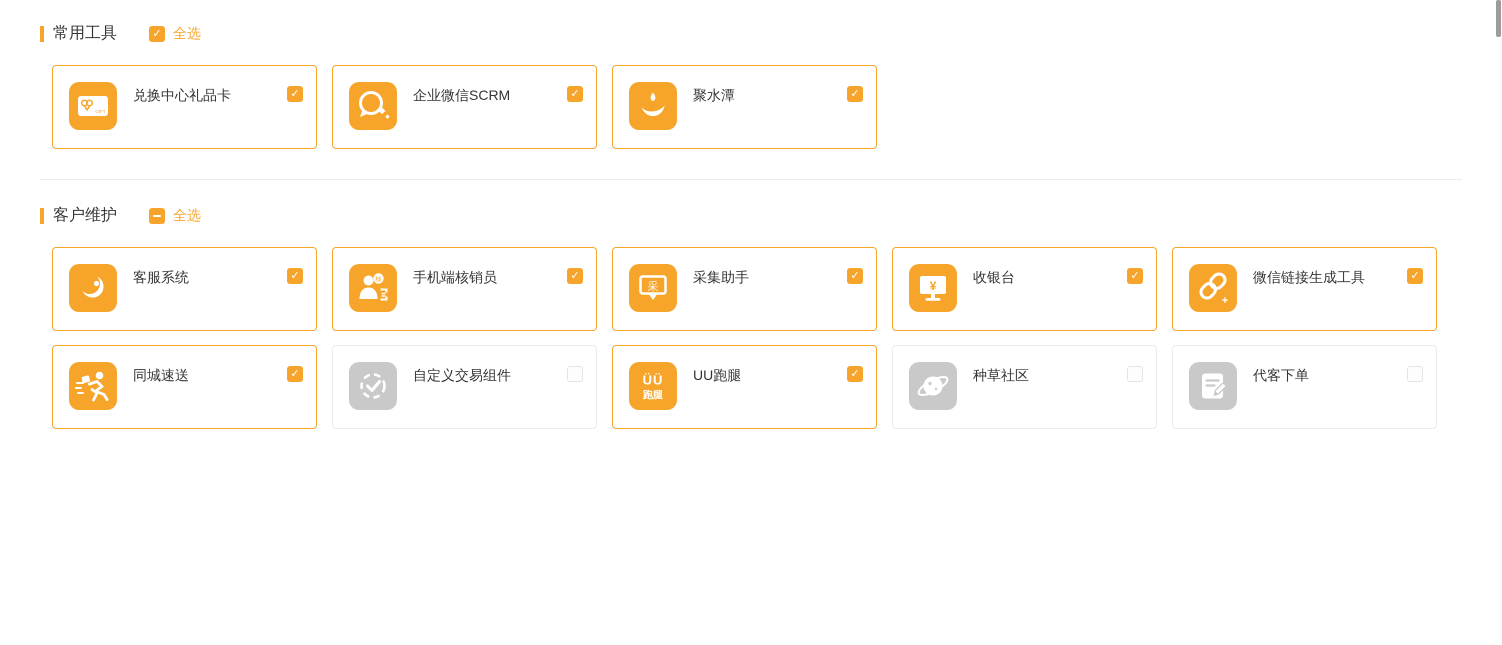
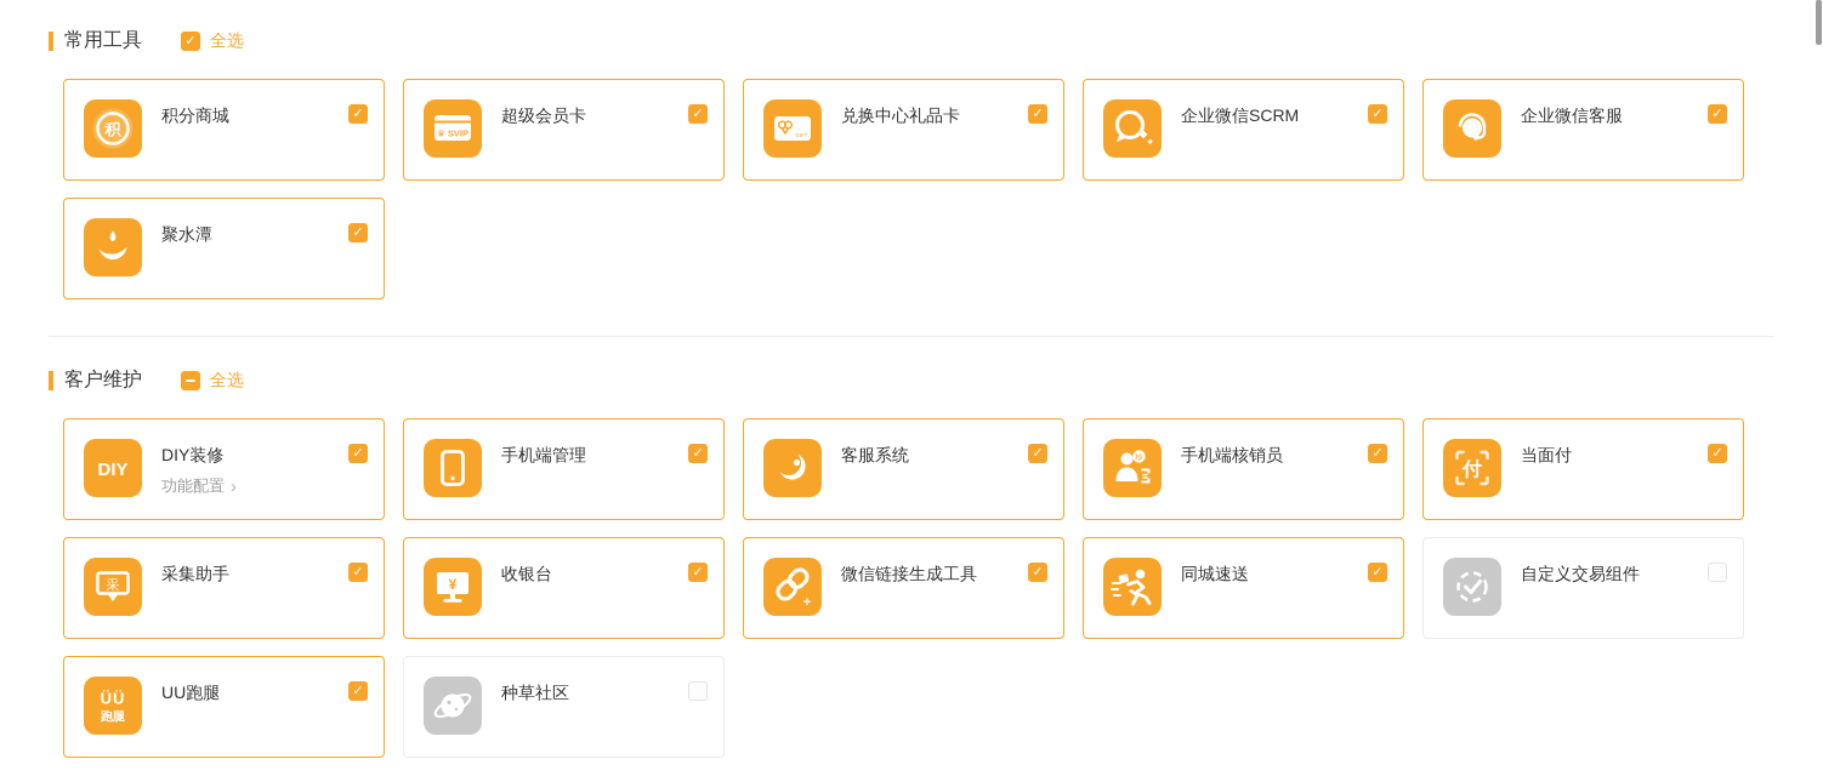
  常用工具
  全选
+ 积
+ 积分商城
+ ♛ SVIP
+ 超级会员卡
  兑换中心礼品卡
  企业微信SCRM
+ 企业微信客服
  聚水潭
  客户维护
  全选
+ DIY
+ DIY装修
+ 功能配置
+ ›
+ 手机端管理
  客服系统
  手机端核销员
+ 付
+ 当面付
  采
  采集助手
  ¥
  收银台
  +
  微信链接生成工具
  同城速送
  自定义交易组件
  ÜÜ
  跑腿
  UU跑腿
  种草社区
- 代客下单
